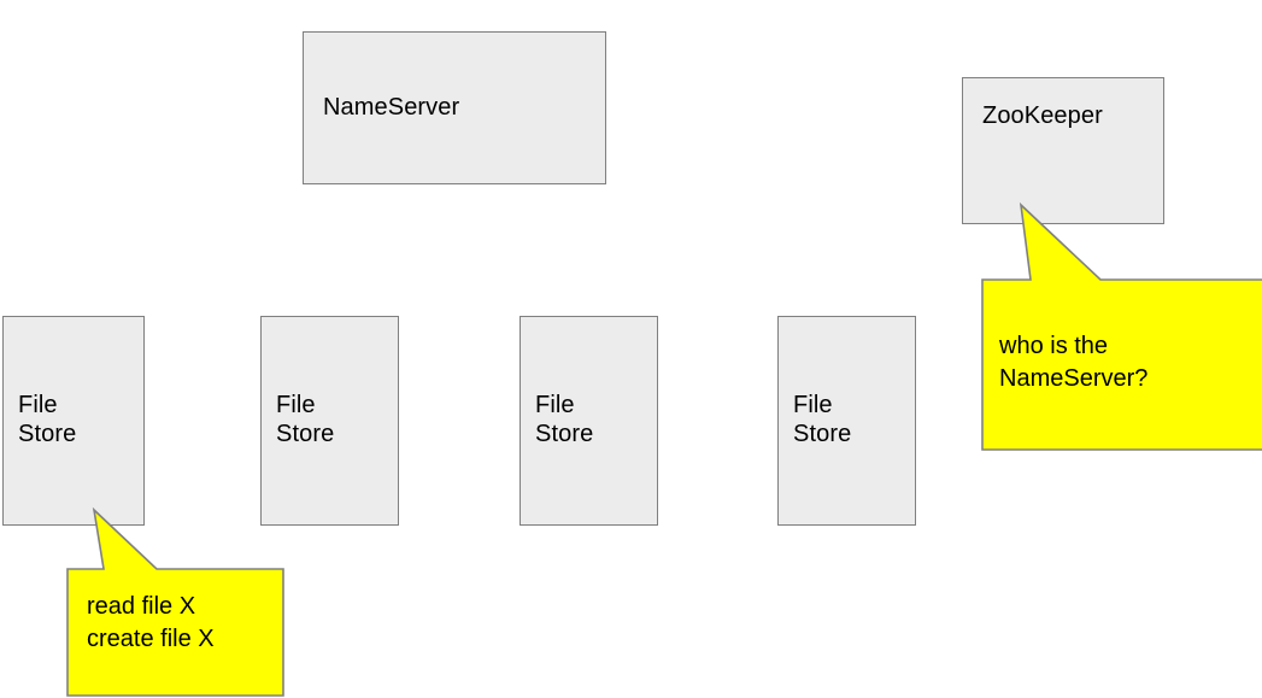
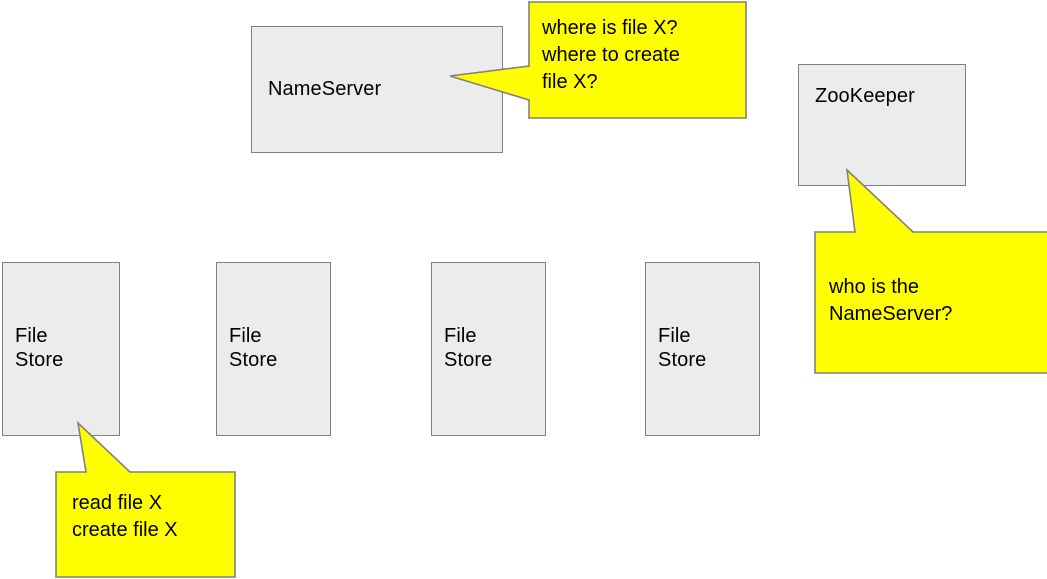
  NameServer
  ZooKeeper
  File
  Store
  File
  Store
  File
  Store
  File
  Store
+ where is file X?
+ where to create
+ file X?
  who is the
  NameServer?
  read file X
  create file X
